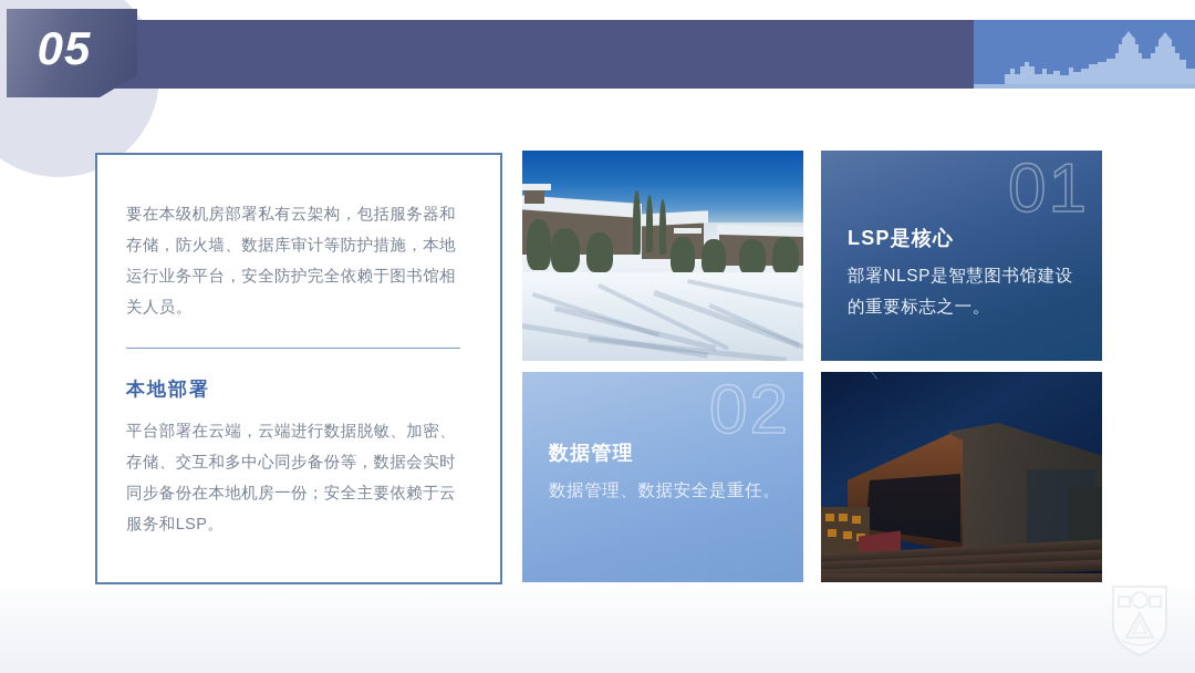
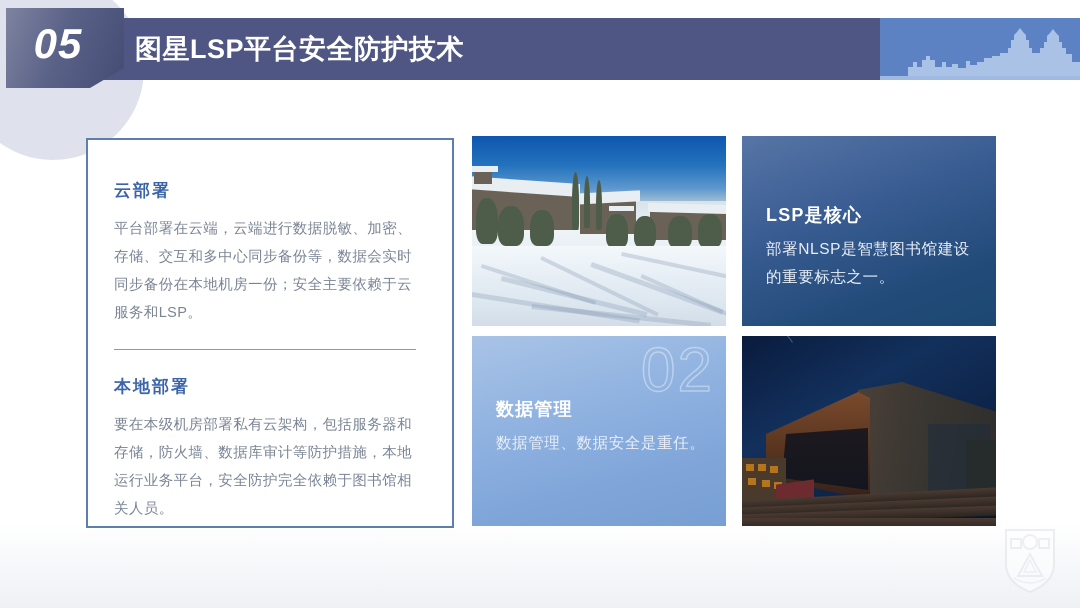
+ 图星LSP平台安全防护技术
  05
+ 云部署
- 要在本级机房部署私有云架构，包括服务器和存储，防火墙、数据库审计等防护措施，本地运行业务平台，安全防护完全依赖于图书馆相关人员。
+ 平台部署在云端，云端进行数据脱敏、加密、存储、交互和多中心同步备份等，数据会实时同步备份在本地机房一份；安全主要依赖于云服务和LSP。
  本地部署
- 平台部署在云端，云端进行数据脱敏、加密、存储、交互和多中心同步备份等，数据会实时同步备份在本地机房一份；安全主要依赖于云服务和LSP。
+ 要在本级机房部署私有云架构，包括服务器和存储，防火墙、数据库审计等防护措施，本地运行业务平台，安全防护完全依赖于图书馆相关人员。
- 01
  LSP是核心
  部署NLSP是智慧图书馆建设的重要标志之一。
  02
  数据管理
  数据管理、数据安全是重任。
